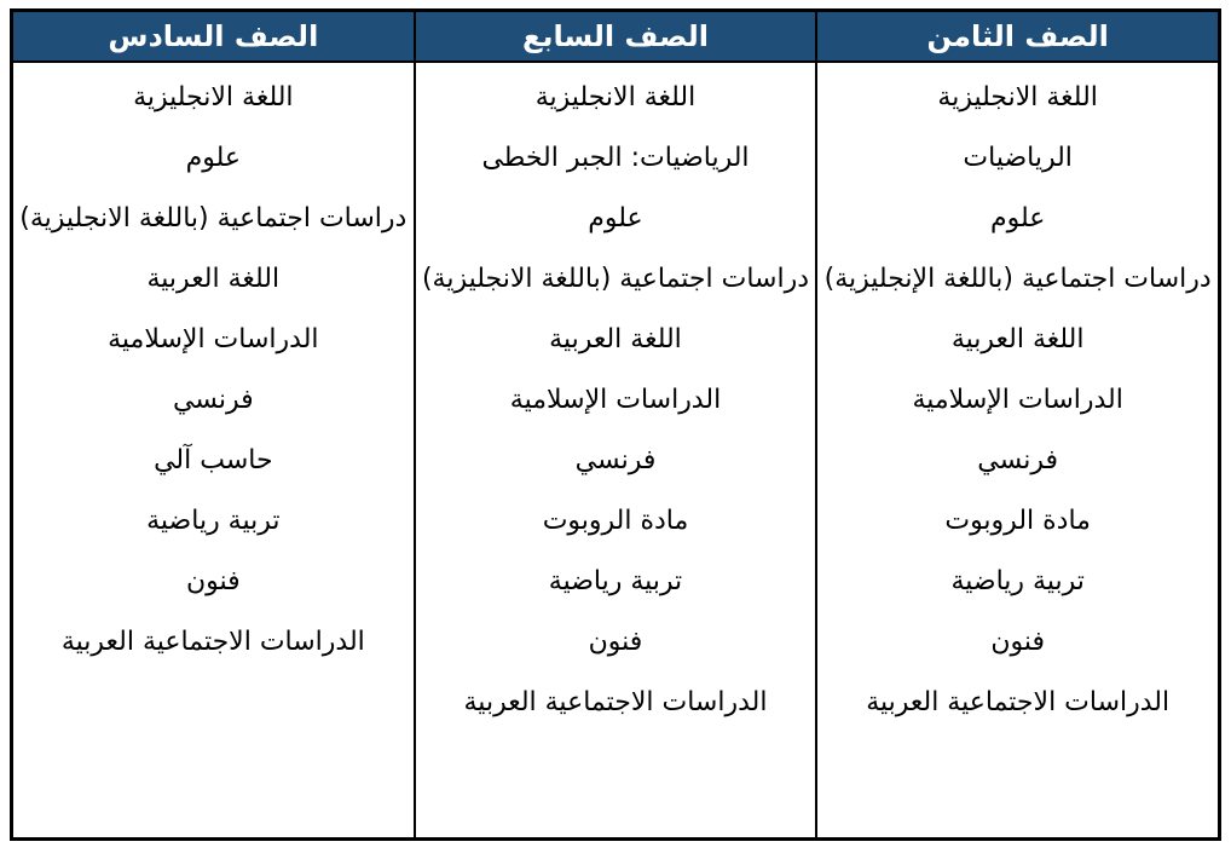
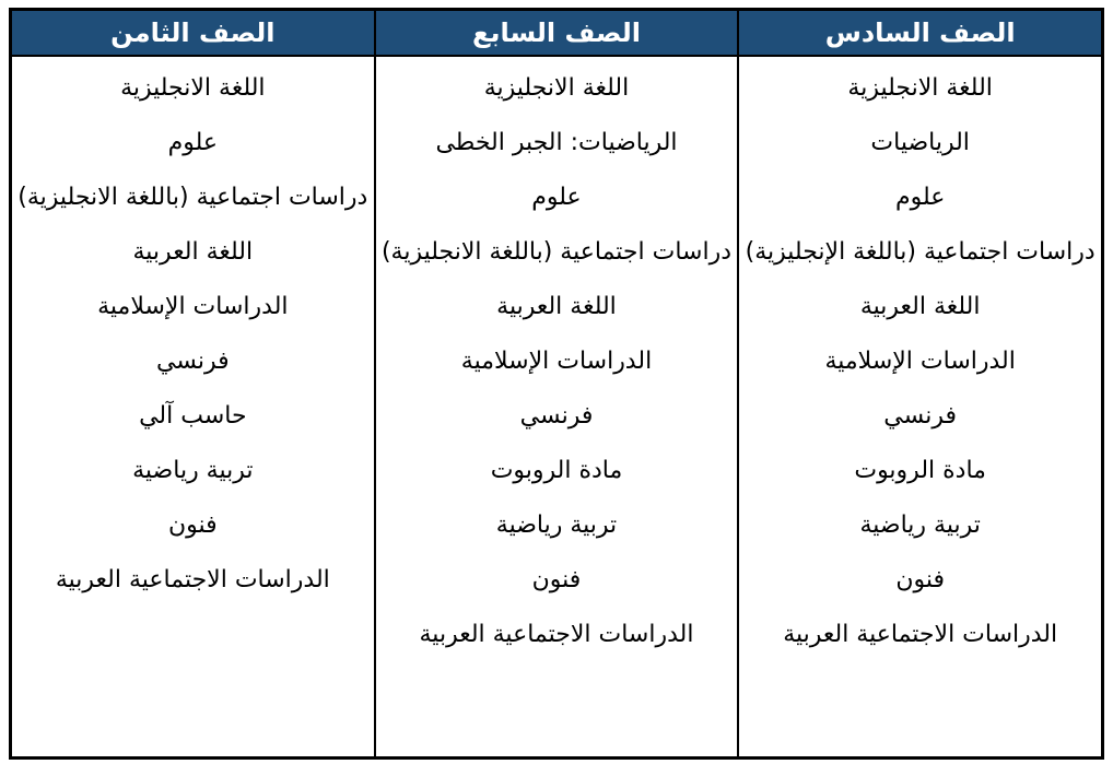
- الصف الثامن
+ الصف السادس
  اللغة الانجليزية
  الرياضيات
  علوم
  دراسات اجتماعية (باللغة الإنجليزية)
  اللغة العربية
  الدراسات الإسلامية
  فرنسي
  مادة الروبوت
  تربية رياضية
  فنون
  الدراسات الاجتماعية العربية
  الصف السابع
  اللغة الانجليزية
  الرياضيات: الجبر الخطى
  علوم
  دراسات اجتماعية (باللغة الانجليزية)
  اللغة العربية
  الدراسات الإسلامية
  فرنسي
  مادة الروبوت
  تربية رياضية
  فنون
  الدراسات الاجتماعية العربية
- الصف السادس
+ الصف الثامن
  اللغة الانجليزية
  علوم
  دراسات اجتماعية (باللغة الانجليزية)
  اللغة العربية
  الدراسات الإسلامية
  فرنسي
  حاسب آلي
  تربية رياضية
  فنون
  الدراسات الاجتماعية العربية
